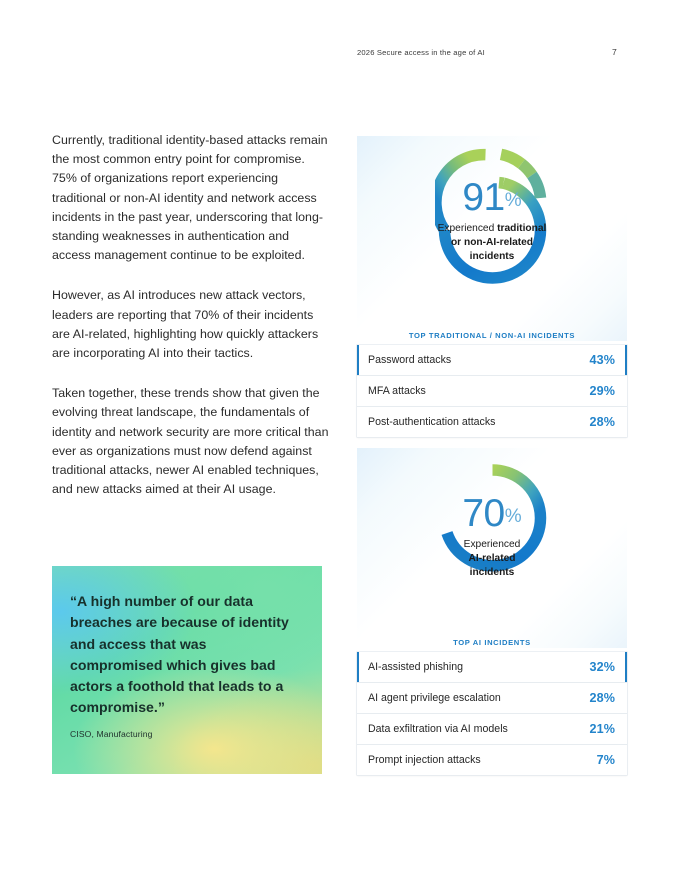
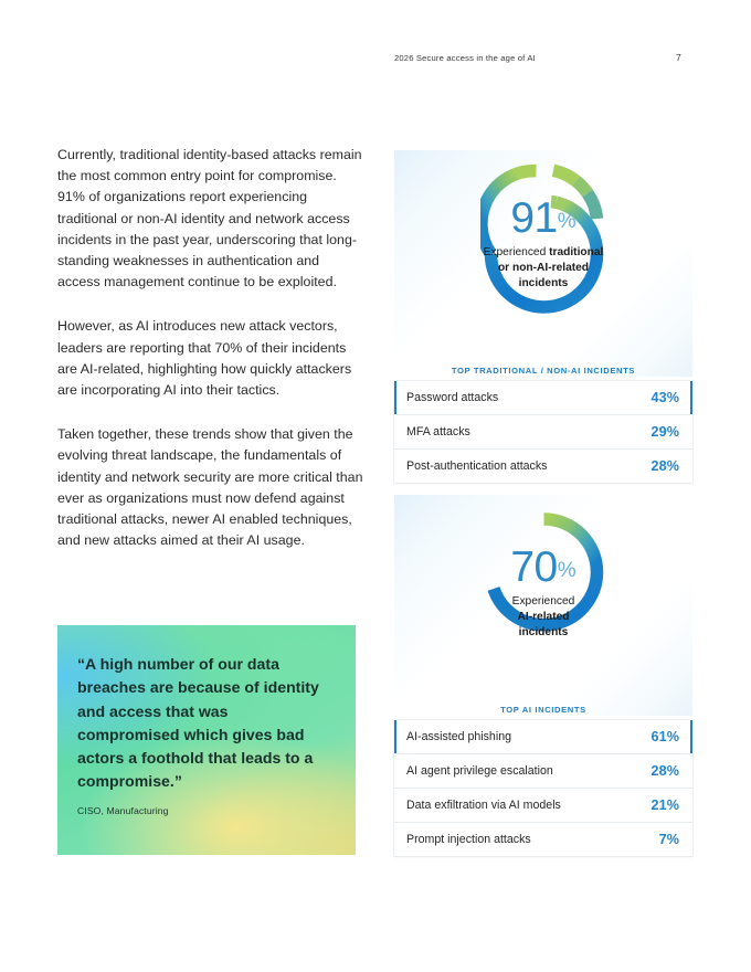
  2026 Secure access in the age of AI
  7
- Currently, traditional identity-based attacks remain the most common entry point for compromise. 75% of organizations report experiencing traditional or non-AI identity and network access incidents in the past year, underscoring that long-standing weaknesses in authentication and access management continue to be exploited.
+ Currently, traditional identity-based attacks remain the most common entry point for compromise. 91% of organizations report experiencing traditional or non-AI identity and network access incidents in the past year, underscoring that long-standing weaknesses in authentication and access management continue to be exploited.
  However, as AI introduces new attack vectors, leaders are reporting that 70% of their incidents are AI-related, highlighting how quickly attackers are incorporating AI into their tactics.
  Taken together, these trends show that given the evolving threat landscape, the fundamentals of identity and network security are more critical than ever as organizations must now defend against traditional attacks, newer AI enabled techniques, and new attacks aimed at their AI usage.
  “A high number of our data breaches are because of identity and access that was compromised which gives bad actors a foothold that leads to a compromise.”
  CISO, Manufacturing
  91%
  Experienced traditional
  or non-AI-related
  incidents
  TOP TRADITIONAL / NON-AI INCIDENTS
  Password attacks
  43%
  MFA attacks
  29%
  Post-authentication attacks
  28%
  70%
  Experienced
  AI-related
  incidents
  TOP AI INCIDENTS
  AI-assisted phishing
- 32%
+ 61%
  AI agent privilege escalation
  28%
  Data exfiltration via AI models
  21%
  Prompt injection attacks
  7%
